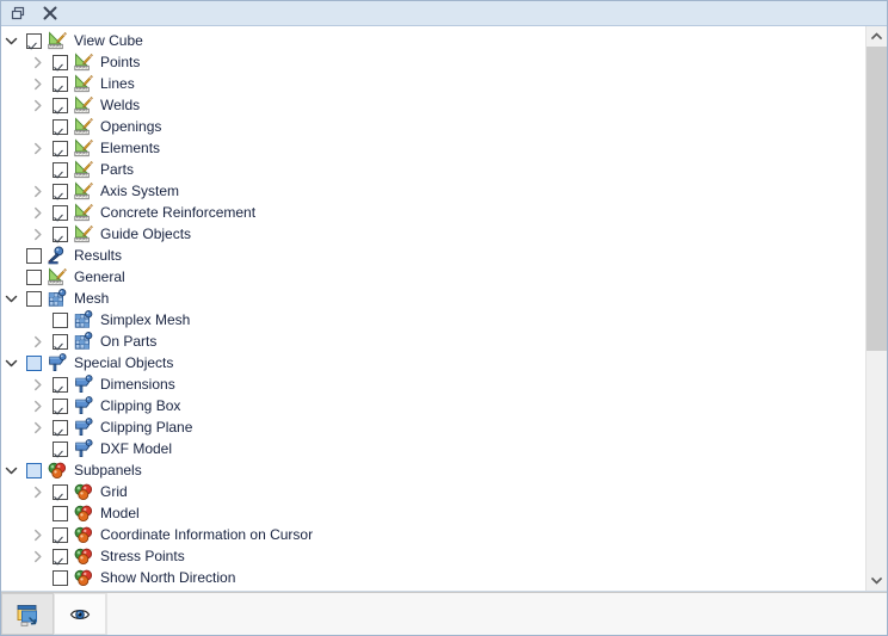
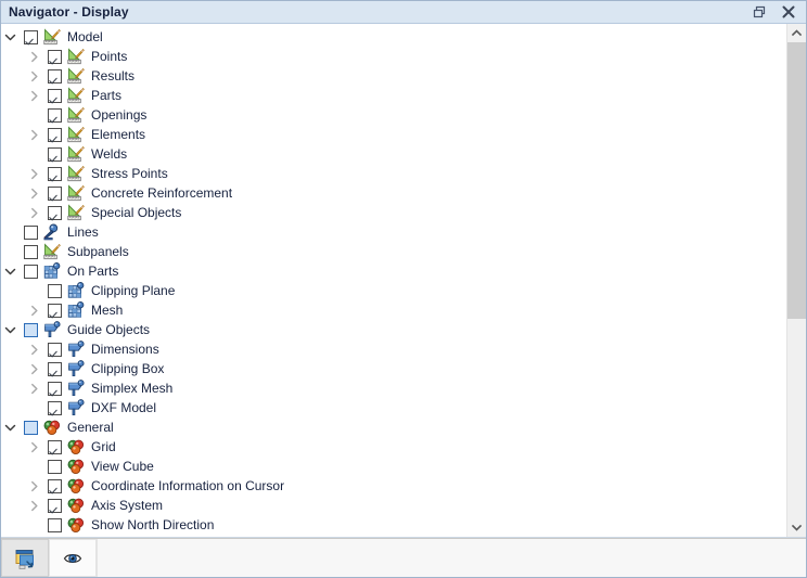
+ Navigator - Display
- View Cube
+ Model
  Points
- Lines
+ Results
- Welds
+ Parts
  Openings
  Elements
- Parts
+ Welds
- Axis System
+ Stress Points
  Concrete Reinforcement
- Guide Objects
+ Special Objects
- Results
+ Lines
- General
+ Subpanels
- Mesh
+ On Parts
- Simplex Mesh
+ Clipping Plane
- On Parts
+ Mesh
- Special Objects
+ Guide Objects
  Dimensions
  Clipping Box
- Clipping Plane
+ Simplex Mesh
  DXF Model
- Subpanels
+ General
  Grid
- Model
+ View Cube
  Coordinate Information on Cursor
- Stress Points
+ Axis System
  Show North Direction
